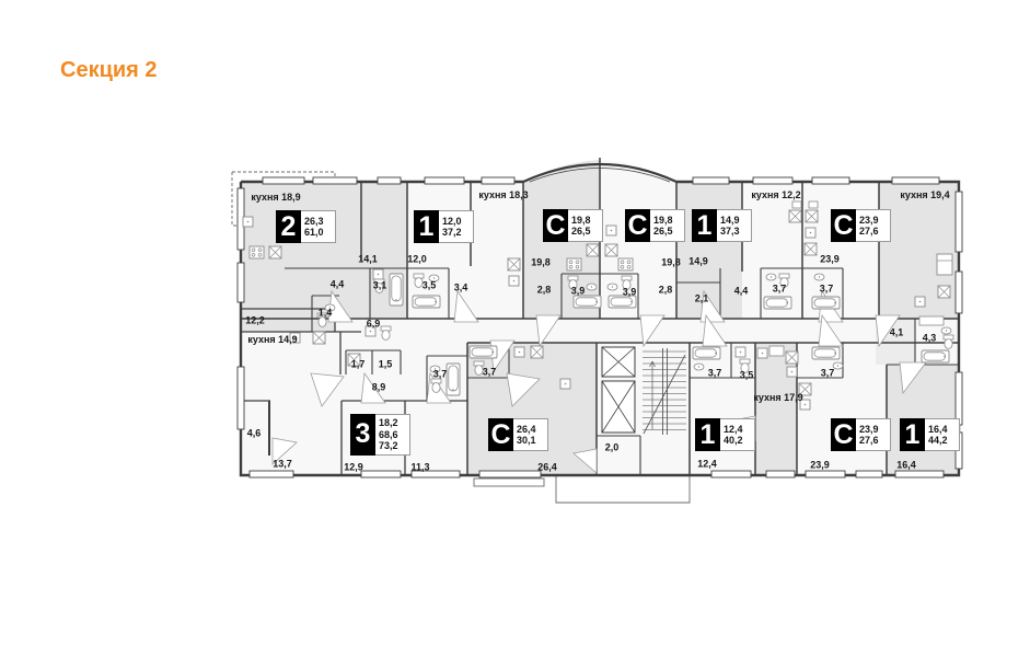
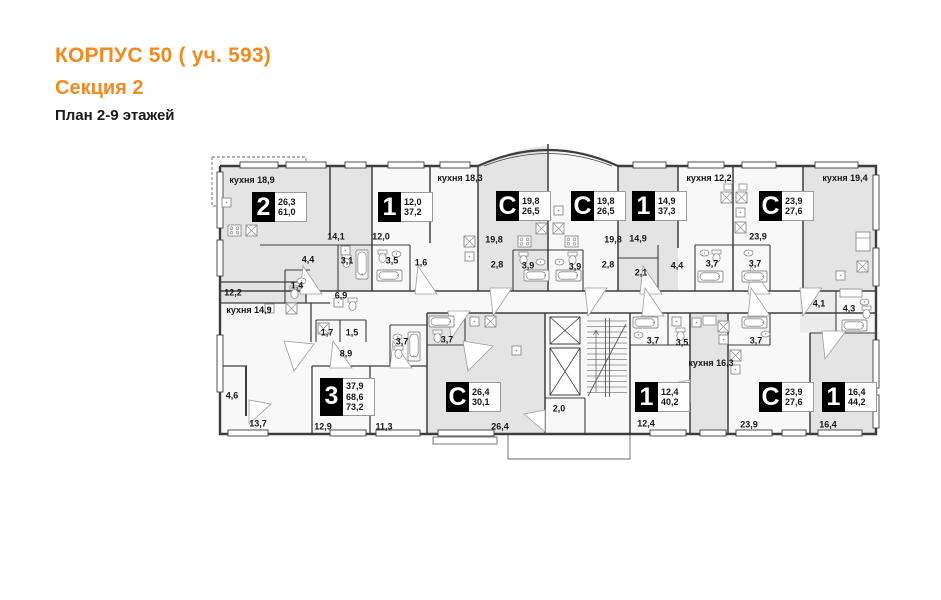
+ КОРПУС 50 ( уч. 593)
  Секция 2
+ План 2-9 этажей
  2
  26,3
  61,0
  1
  12,0
  37,2
  С
  19,8
  26,5
  С
  19,8
  26,5
  1
  14,9
  37,3
  С
  23,9
  27,6
  3
- 18,2
+ 37,9
  68,6
  73,2
  С
  26,4
  30,1
  1
  12,4
  40,2
  С
  23,9
  27,6
  1
  16,4
  44,2
  кухня 18,9
  кухня 18,3
  кухня 12,2
  кухня 19,4
  кухня 14,9
- кухня 17,9
+ кухня 16,3
  14,1
  12,0
  4,4
  3,1
  3,5
- 3,4
+ 1,6
  1,4
  12,2
  6,9
  19,8
  2,8
  3,9
  3,9
  2,8
  19,8
  14,9
  2,1
  4,4
  3,7
  3,7
  23,9
  4,1
  4,3
  1,7
  1,5
  8,9
  3,7
  4,6
  13,7
  12,9
  11,3
  3,7
  26,4
  2,0
  3,7
  3,5
  12,4
  3,7
  23,9
  16,4
